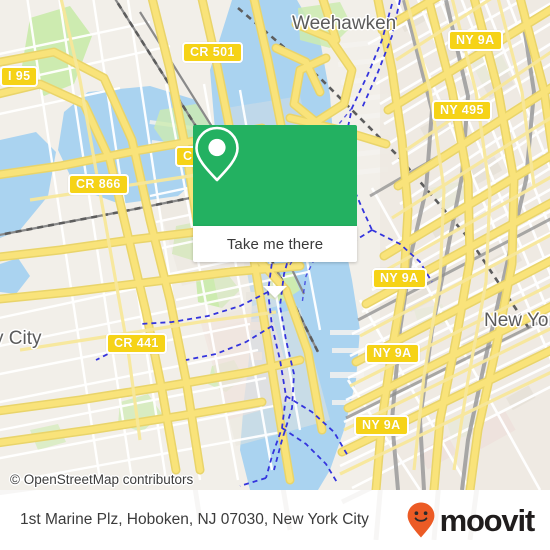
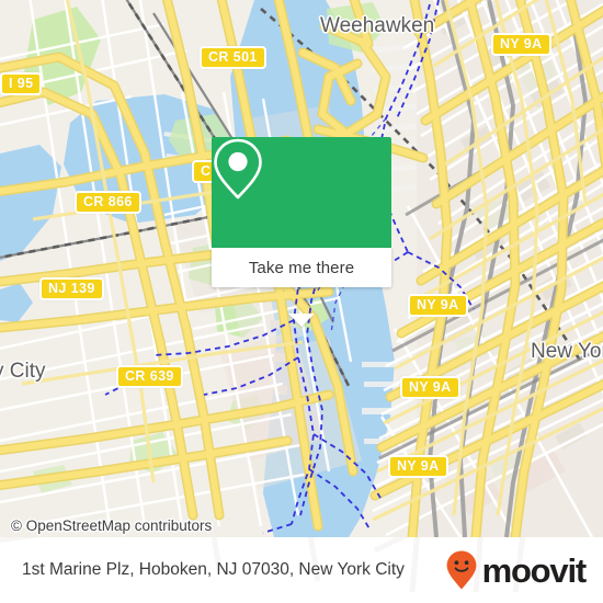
  CR 501
  NY 9A
  I 95
- NY 495
  CR 866
+ NJ 139
  NY 9A
- CR 441
+ CR 639
  NY 9A
  NY 9A
  Weehawken
  New Yo
  City
  © OpenStreetMap contributors
  Take me there
  1st Marine Plz, Hoboken, NJ 07030, New York City
  moovit
